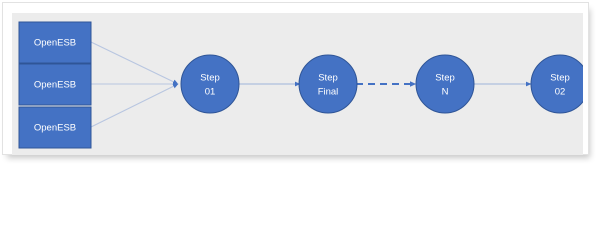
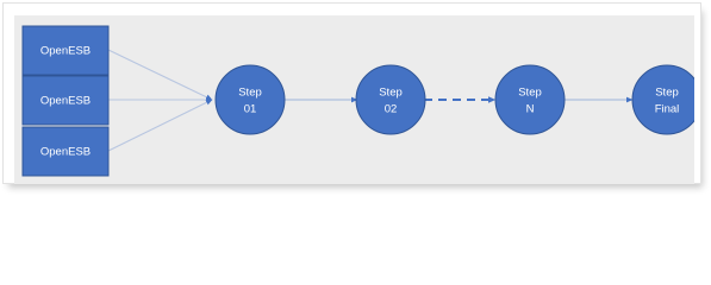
  OpenESB
  OpenESB
  OpenESB
  Step
  01
  Step
- Final
+ 02
  Step
  N
  Step
- 02
+ Final
